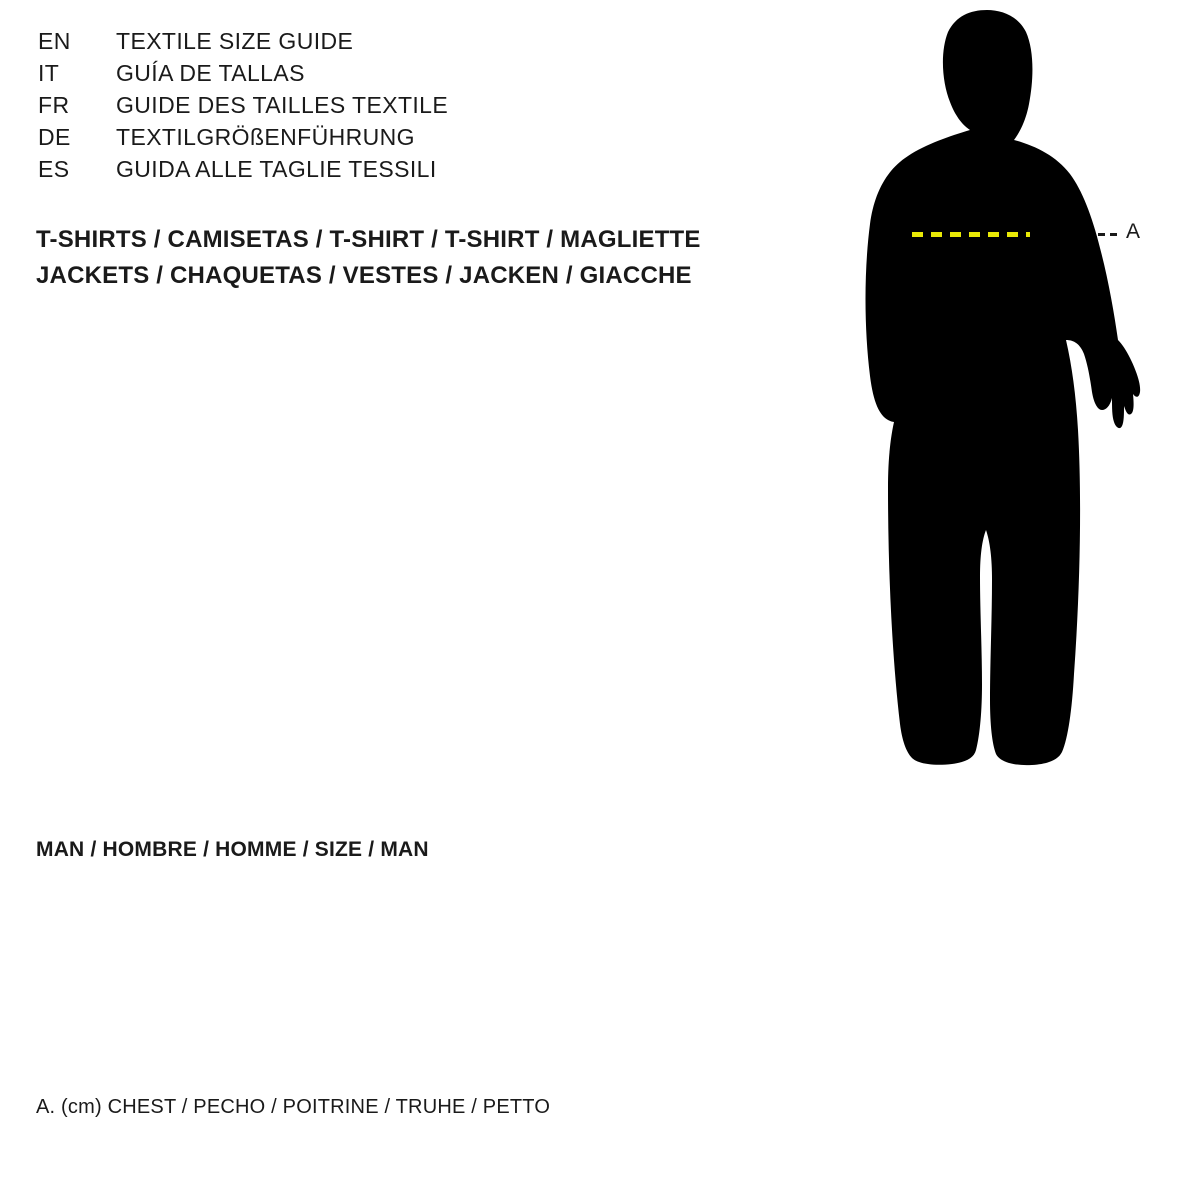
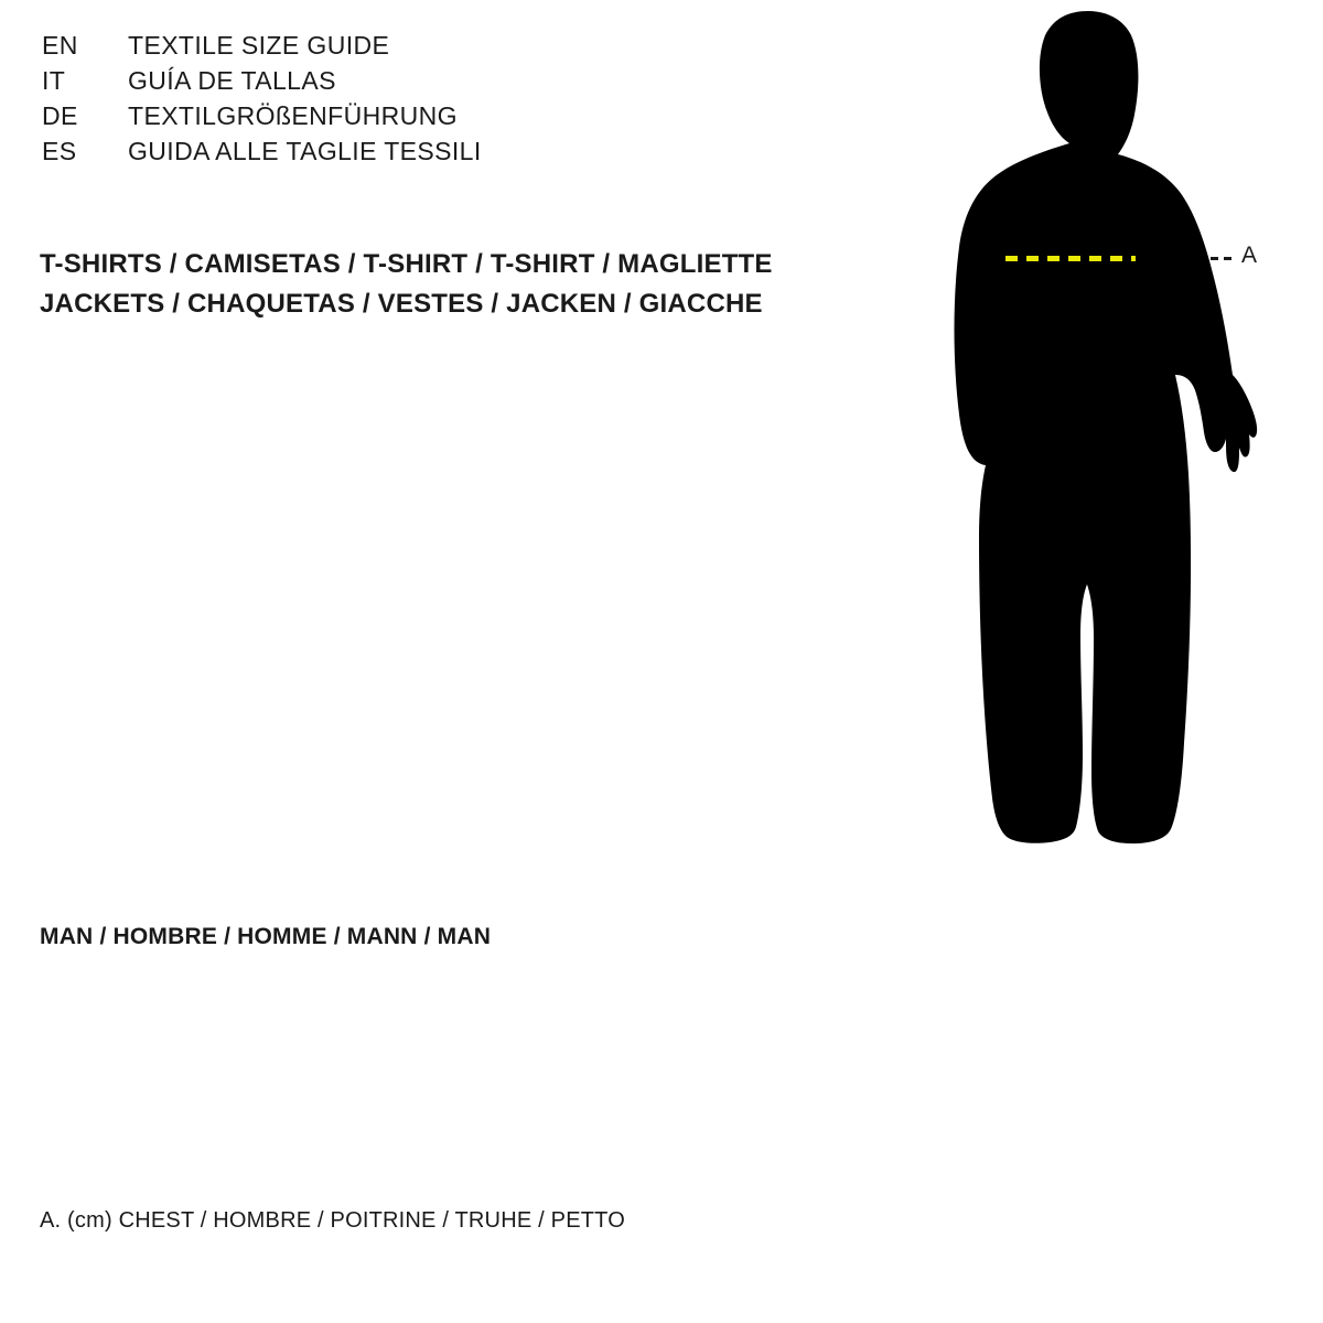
  EN
  TEXTILE SIZE GUIDE
  IT
  GUÍA DE TALLAS
- FR
- GUIDE DES TAILLES TEXTILE
  DE
  TEXTILGRÖßENFÜHRUNG
  ES
  GUIDA ALLE TAGLIE TESSILI
  T-SHIRTS / CAMISETAS / T-SHIRT / T-SHIRT / MAGLIETTE
  JACKETS / CHAQUETAS / VESTES / JACKEN / GIACCHE
  A
- MAN / HOMBRE / HOMME / SIZE / MAN
+ MAN / HOMBRE / HOMME / MANN / MAN
- A. (cm) CHEST / PECHO / POITRINE / TRUHE / PETTO
+ A. (cm) CHEST / HOMBRE / POITRINE / TRUHE / PETTO
